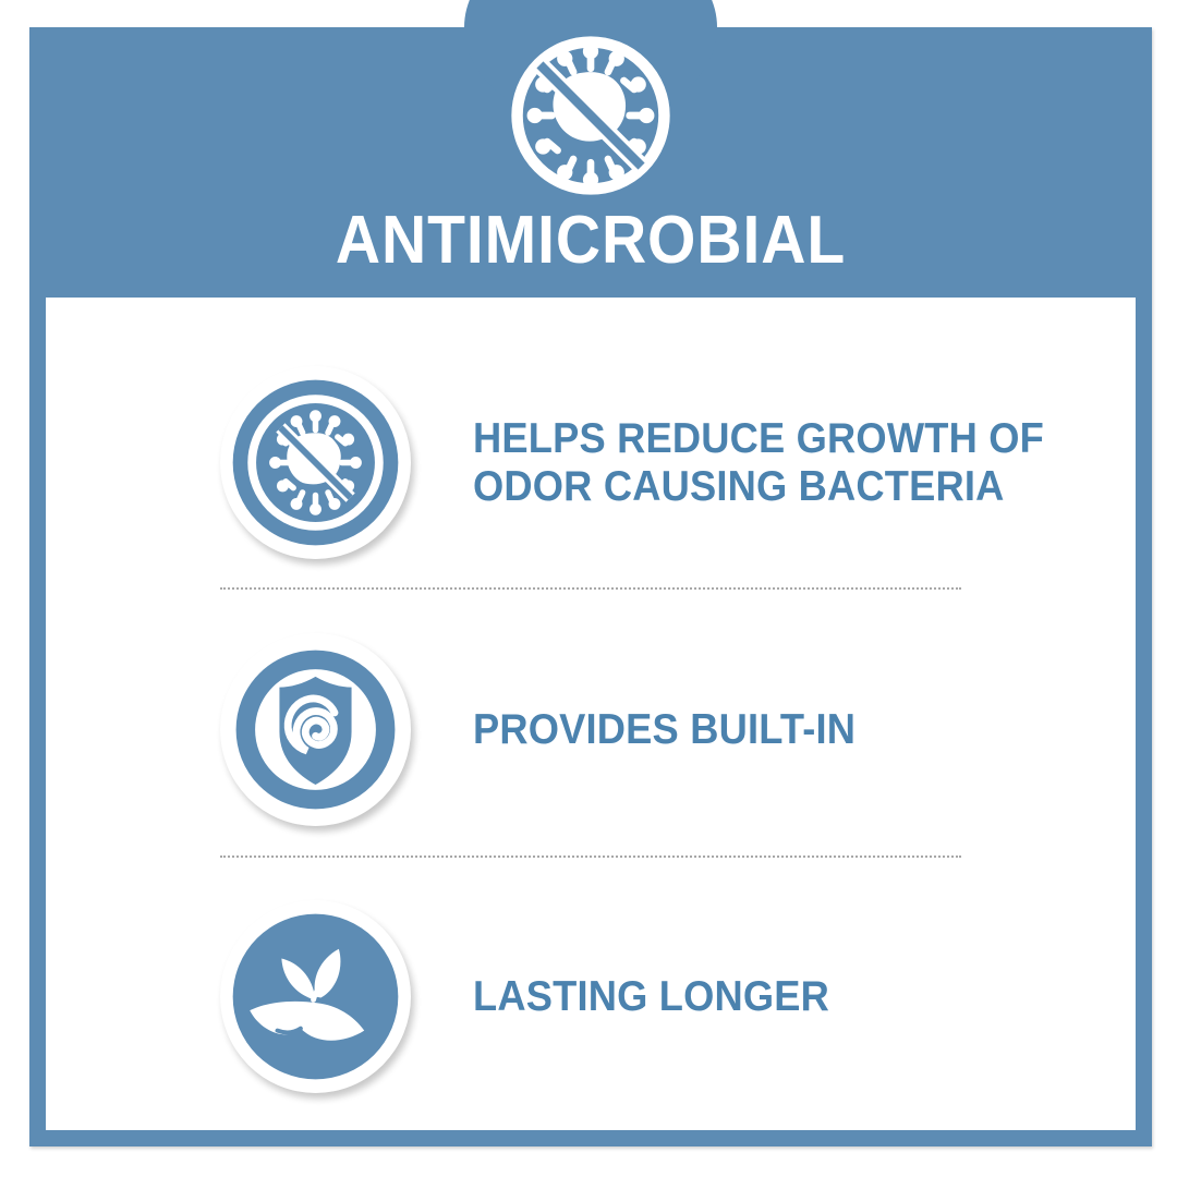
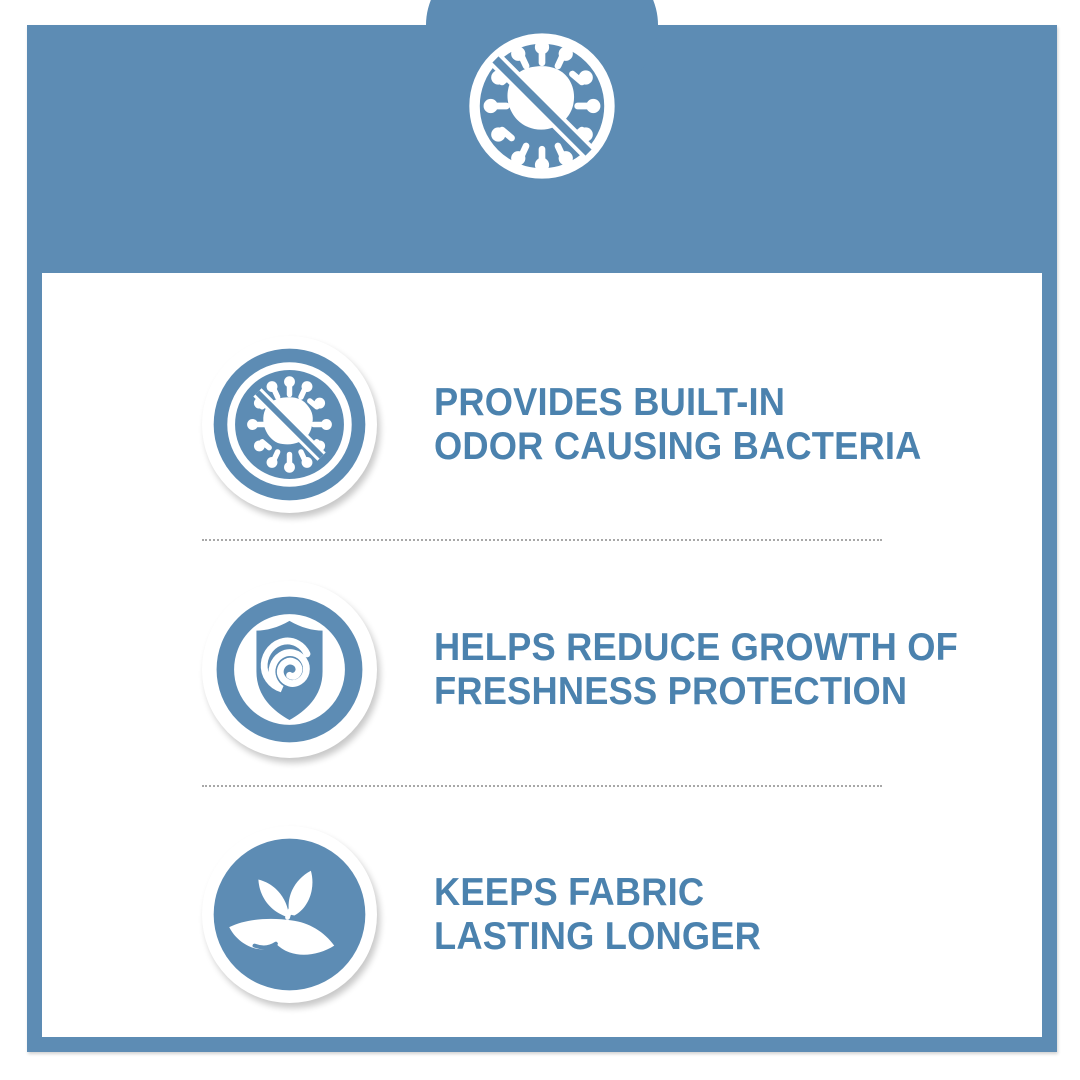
- ANTIMICROBIAL
- HELPS REDUCE GROWTH OF
+ PROVIDES BUILT-IN
  ODOR CAUSING BACTERIA
- PROVIDES BUILT-IN
+ HELPS REDUCE GROWTH OF
+ FRESHNESS PROTECTION
+ KEEPS FABRIC
  LASTING LONGER
